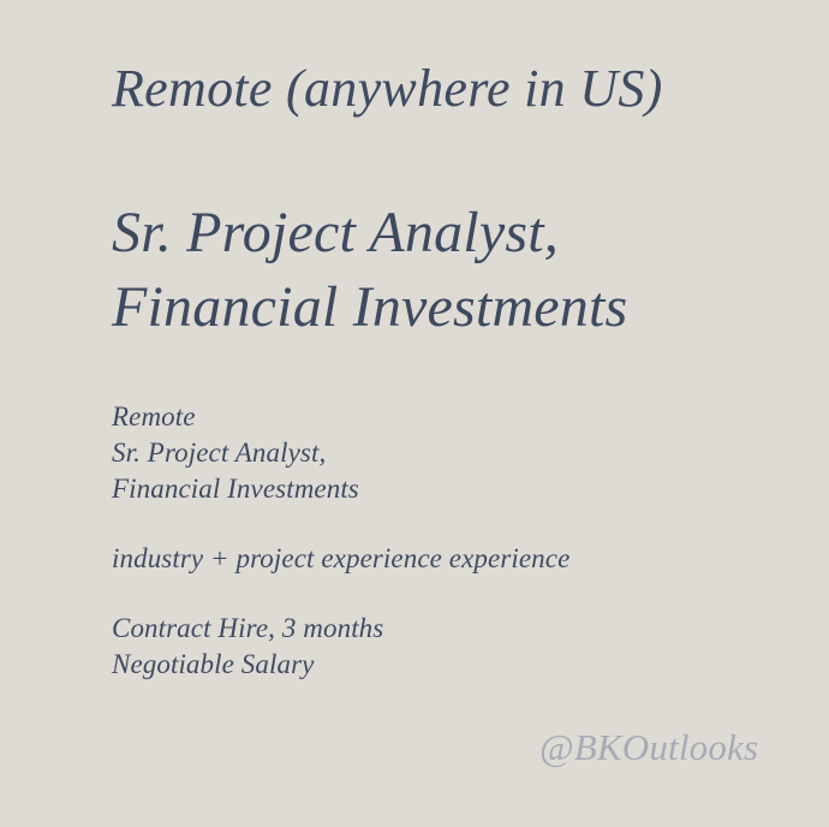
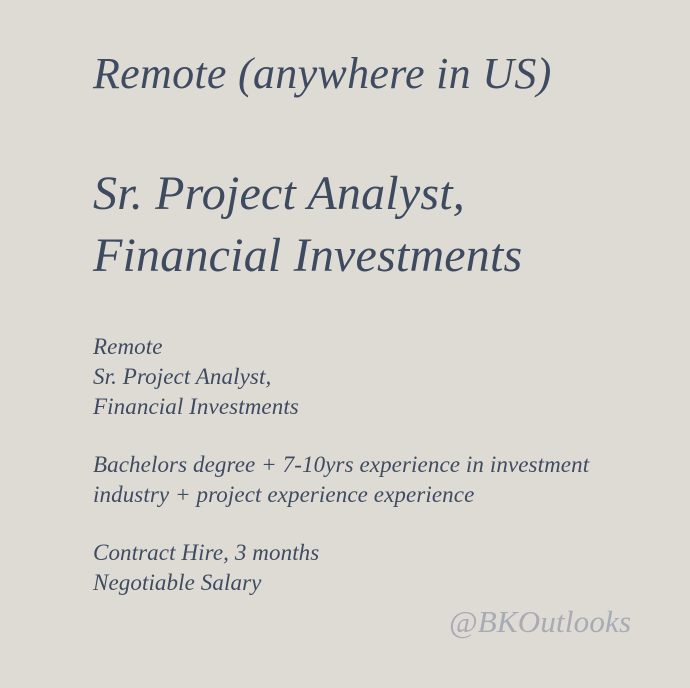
  Remote (anywhere in US)
  Sr. Project Analyst,
  Financial Investments
  Remote
  Sr. Project Analyst,
  Financial Investments
+ Bachelors degree + 7-10yrs experience in investment
  industry + project experience experience
  Contract Hire, 3 months
  Negotiable Salary
  @BKOutlooks
